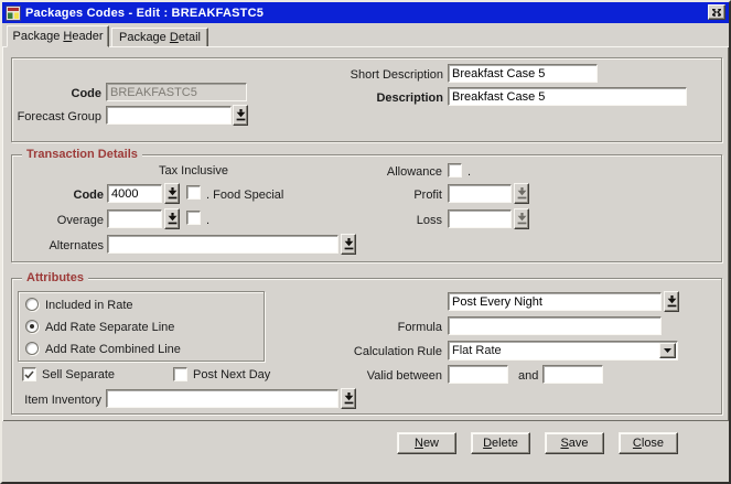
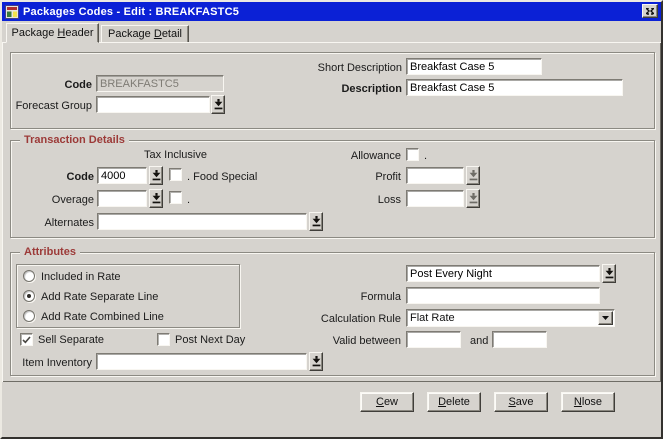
  Packages Codes - Edit : BREAKFASTC5
  Package Header
  Package Detail
  Short Description
  Breakfast Case 5
  Code
  BREAKFASTC5
  Description
  Breakfast Case 5
  Forecast Group
  Transaction Details
  Tax Inclusive
  Allowance
  .
  Code
  4000
  . Food Special
  Profit
  Overage
  .
  Loss
  Alternates
  Attributes
  Included in Rate
  Add Rate Separate Line
  Add Rate Combined Line
  Sell Separate
  Post Next Day
  Item Inventory
  Post Every Night
  Formula
  Calculation Rule
  Flat Rate
  Valid between
  and
- New
+ Cew
  Delete
  Save
- Close
+ Nlose
